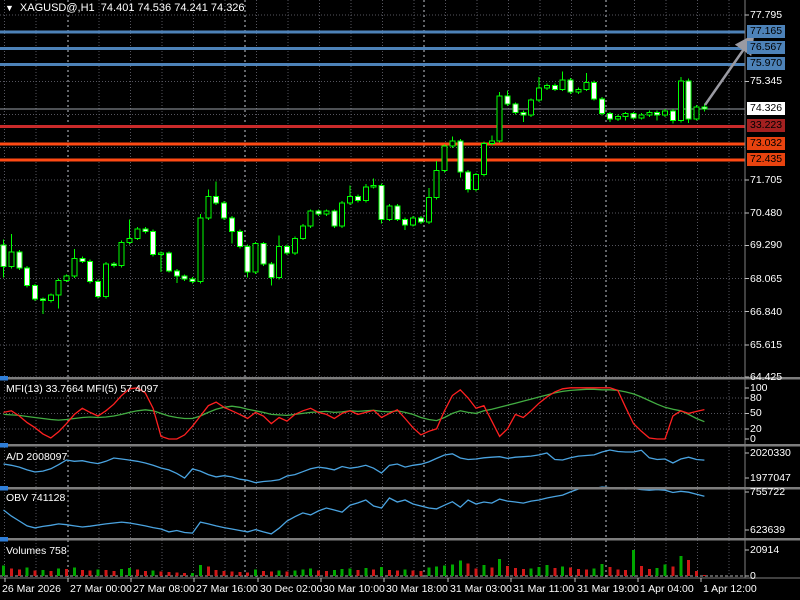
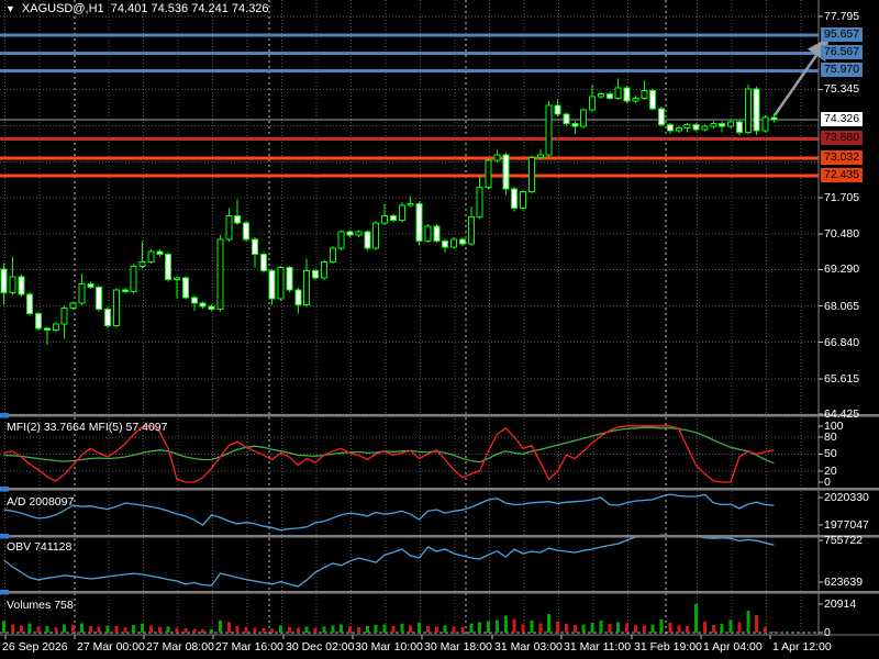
  ▼ XAGUSD@,H1 74.401 74.536 74.241 74.326
- MFI(13) 33.7664 MFI(5) 57.4097
+ MFI(2) 33.7664 MFI(5) 57.4097
  A/D 2008097
  OBV 741128
  Volumes 758
  77.795
  75.345
  71.705
  70.480
  69.290
  68.065
  66.840
  65.615
  64.425
- 77.165
+ 95.657
  76.567
  75.970
  74.326
- 33.223
+ 73.680
  73.032
  72.435
  100
  80
  50
  20
  0
  2020330
  1977047
  755722
  623639
  20914
  0
- 26 Mar 2026
+ 26 Sep 2026
  27 Mar 00:00
  27 Mar 08:00
  27 Mar 16:00
  30 Dec 02:00
  30 Mar 10:00
  30 Mar 18:00
  31 Mar 03:00
  31 Mar 11:00
- 31 Mar 19:00
+ 31 Feb 19:00
  1 Apr 04:00
  1 Apr 12:00
